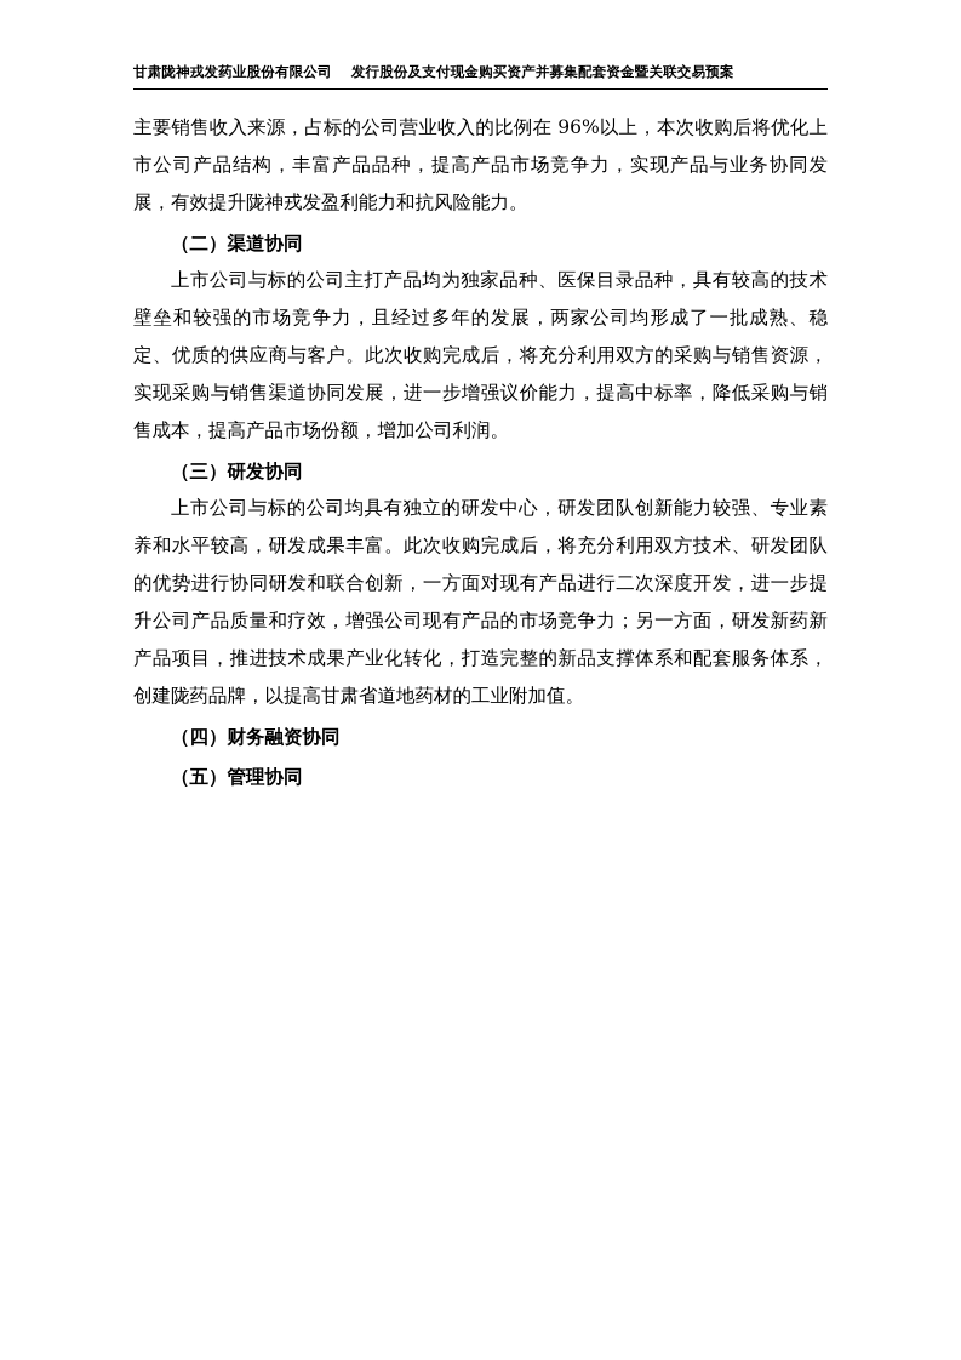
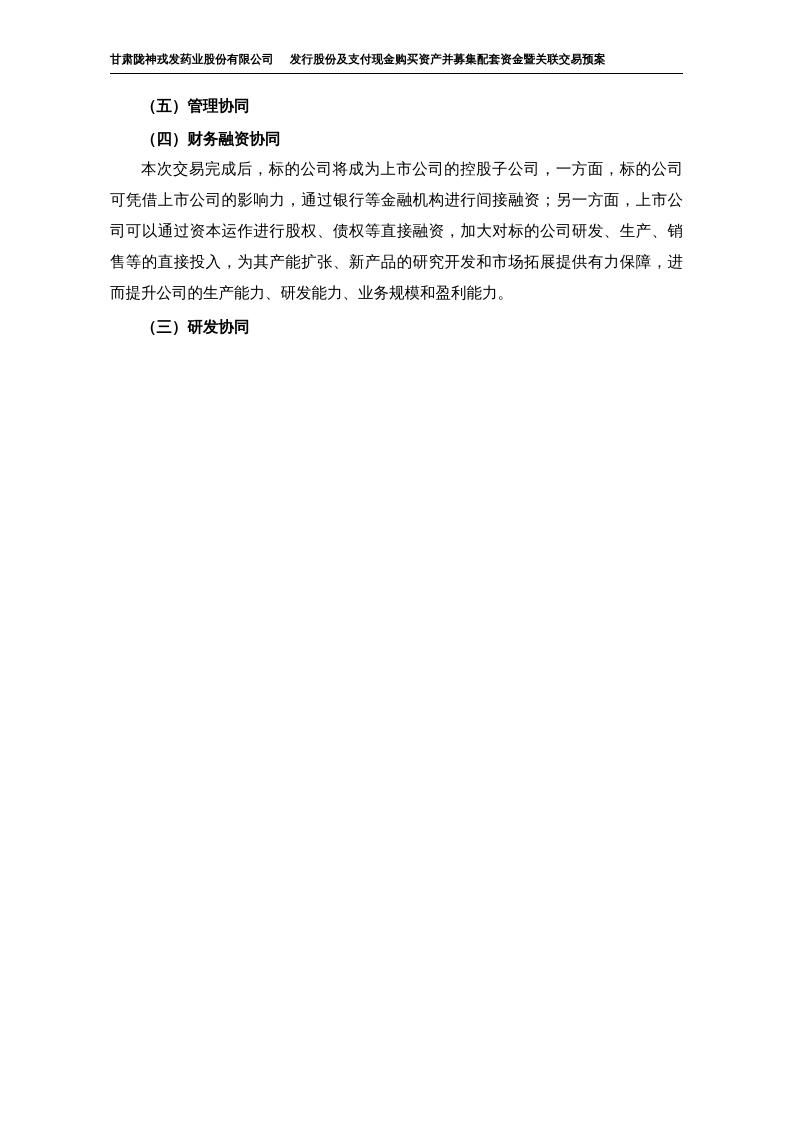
  甘肃陇神戎发药业股份有限公司 发行股份及支付现金购买资产并募集配套资金暨关联交易预案
- 主要销售收入来源，占标的公司营业收入的比例在 96%以上，本次收购后将优化上市公司产品结构，丰富产品品种，提高产品市场竞争力，实现产品与业务协同发展，有效提升陇神戎发盈利能力和抗风险能力。
- （二）渠道协同
- 上市公司与标的公司主打产品均为独家品种、医保目录品种，具有较高的技术壁垒和较强的市场竞争力，且经过多年的发展，两家公司均形成了一批成熟、稳定、优质的供应商与客户。此次收购完成后，将充分利用双方的采购与销售资源，实现采购与销售渠道协同发展，进一步增强议价能力，提高中标率，降低采购与销售成本，提高产品市场份额，增加公司利润。
- （三）研发协同
+ （五）管理协同
- 上市公司与标的公司均具有独立的研发中心，研发团队创新能力较强、专业素养和水平较高，研发成果丰富。此次收购完成后，将充分利用双方技术、研发团队的优势进行协同研发和联合创新，一方面对现有产品进行二次深度开发，进一步提升公司产品质量和疗效，增强公司现有产品的市场竞争力；另一方面，研发新药新产品项目，推进技术成果产业化转化，打造完整的新品支撑体系和配套服务体系，创建陇药品牌，以提高甘肃省道地药材的工业附加值。
  （四）财务融资协同
+ 本次交易完成后，标的公司将成为上市公司的控股子公司，一方面，标的公司可凭借上市公司的影响力，通过银行等金融机构进行间接融资；另一方面，上市公司可以通过资本运作进行股权、债权等直接融资，加大对标的公司研发、生产、销售等的直接投入，为其产能扩张、新产品的研究开发和市场拓展提供有力保障，进而提升公司的生产能力、研发能力、业务规模和盈利能力。
- （五）管理协同
+ （三）研发协同
